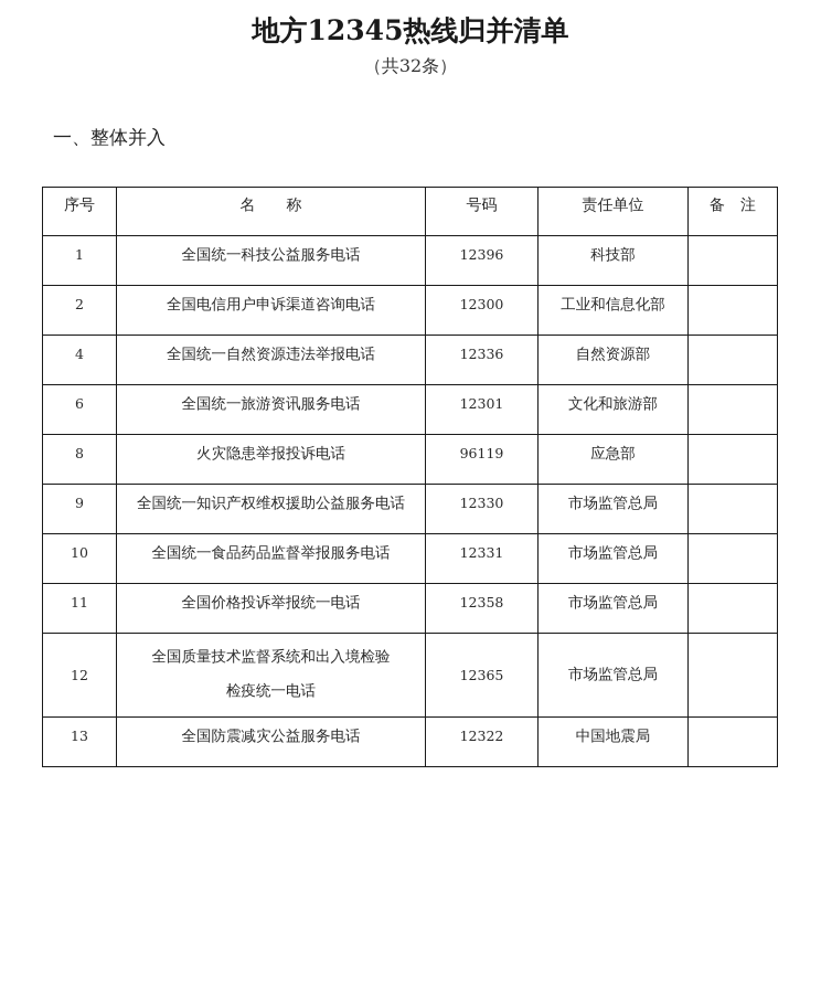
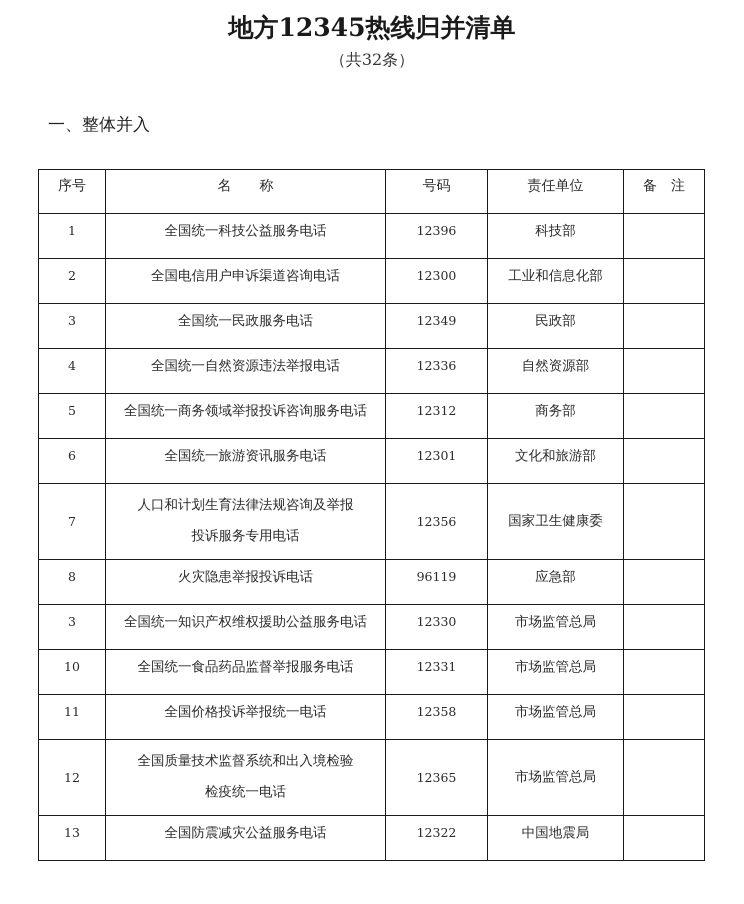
  地方12345热线归并清单
  （共32条）
  一、整体并入
  序号	名 称	号码	责任单位	备 注
  1	全国统一科技公益服务电话	12396	科技部
  2	全国电信用户申诉渠道咨询电话	12300	工业和信息化部
+ 3	全国统一民政服务电话	12349	民政部
  4	全国统一自然资源违法举报电话	12336	自然资源部
+ 5	全国统一商务领域举报投诉咨询服务电话	12312	商务部
  6	全国统一旅游资讯服务电话	12301	文化和旅游部
+ 7	人口和计划生育法律法规咨询及举报投诉服务专用电话	12356	国家卫生健康委
  8	火灾隐患举报投诉电话	96119	应急部
- 9	全国统一知识产权维权援助公益服务电话	12330	市场监管总局
+ 3	全国统一知识产权维权援助公益服务电话	12330	市场监管总局
  10	全国统一食品药品监督举报服务电话	12331	市场监管总局
  11	全国价格投诉举报统一电话	12358	市场监管总局
  12	全国质量技术监督系统和出入境检验检疫统一电话	12365	市场监管总局
  13	全国防震减灾公益服务电话	12322	中国地震局
